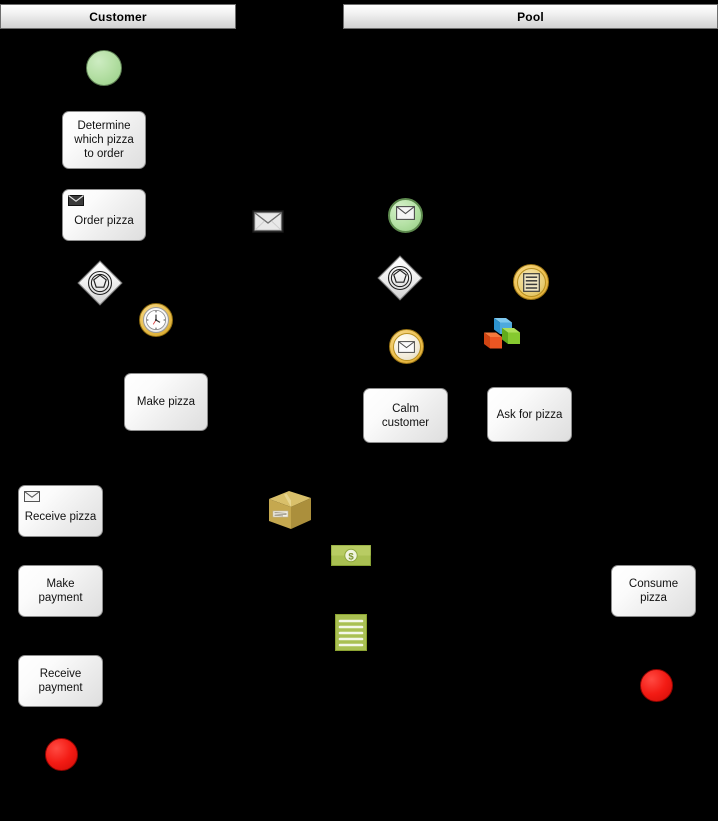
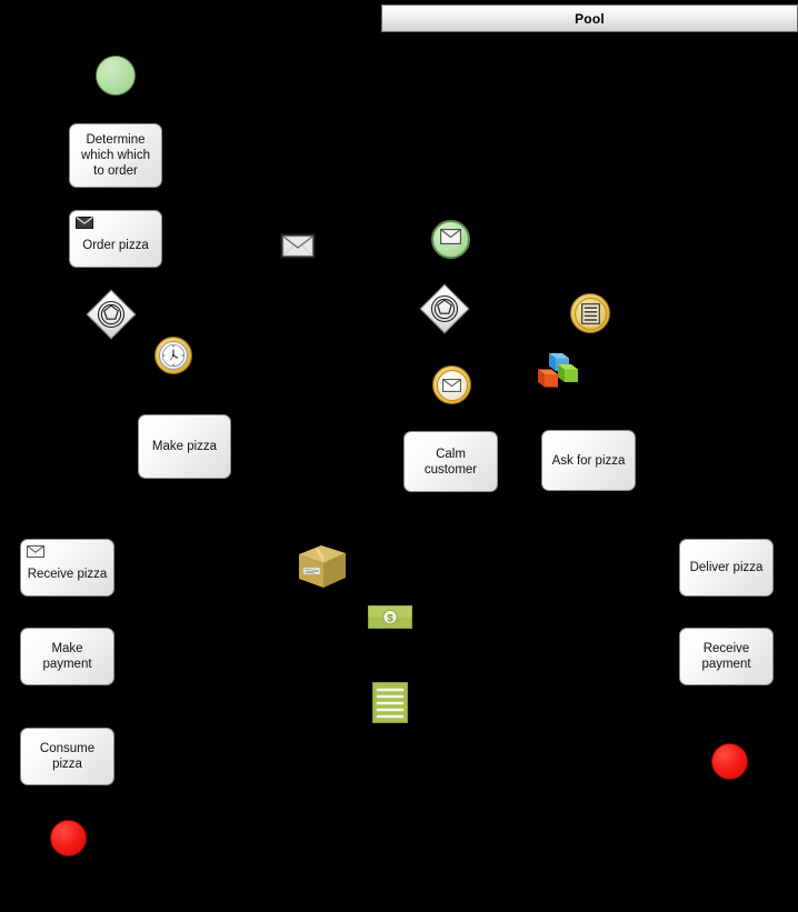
- Customer
  Pool
- Determine which pizza to order
+ Determine which which to order
  Order pizza
  Make pizza
  Receive pizza
  Make payment
- Receive payment
+ Consume pizza
  $
  Calm customer
  Ask for pizza
+ Deliver pizza
- Consume pizza
+ Receive payment
